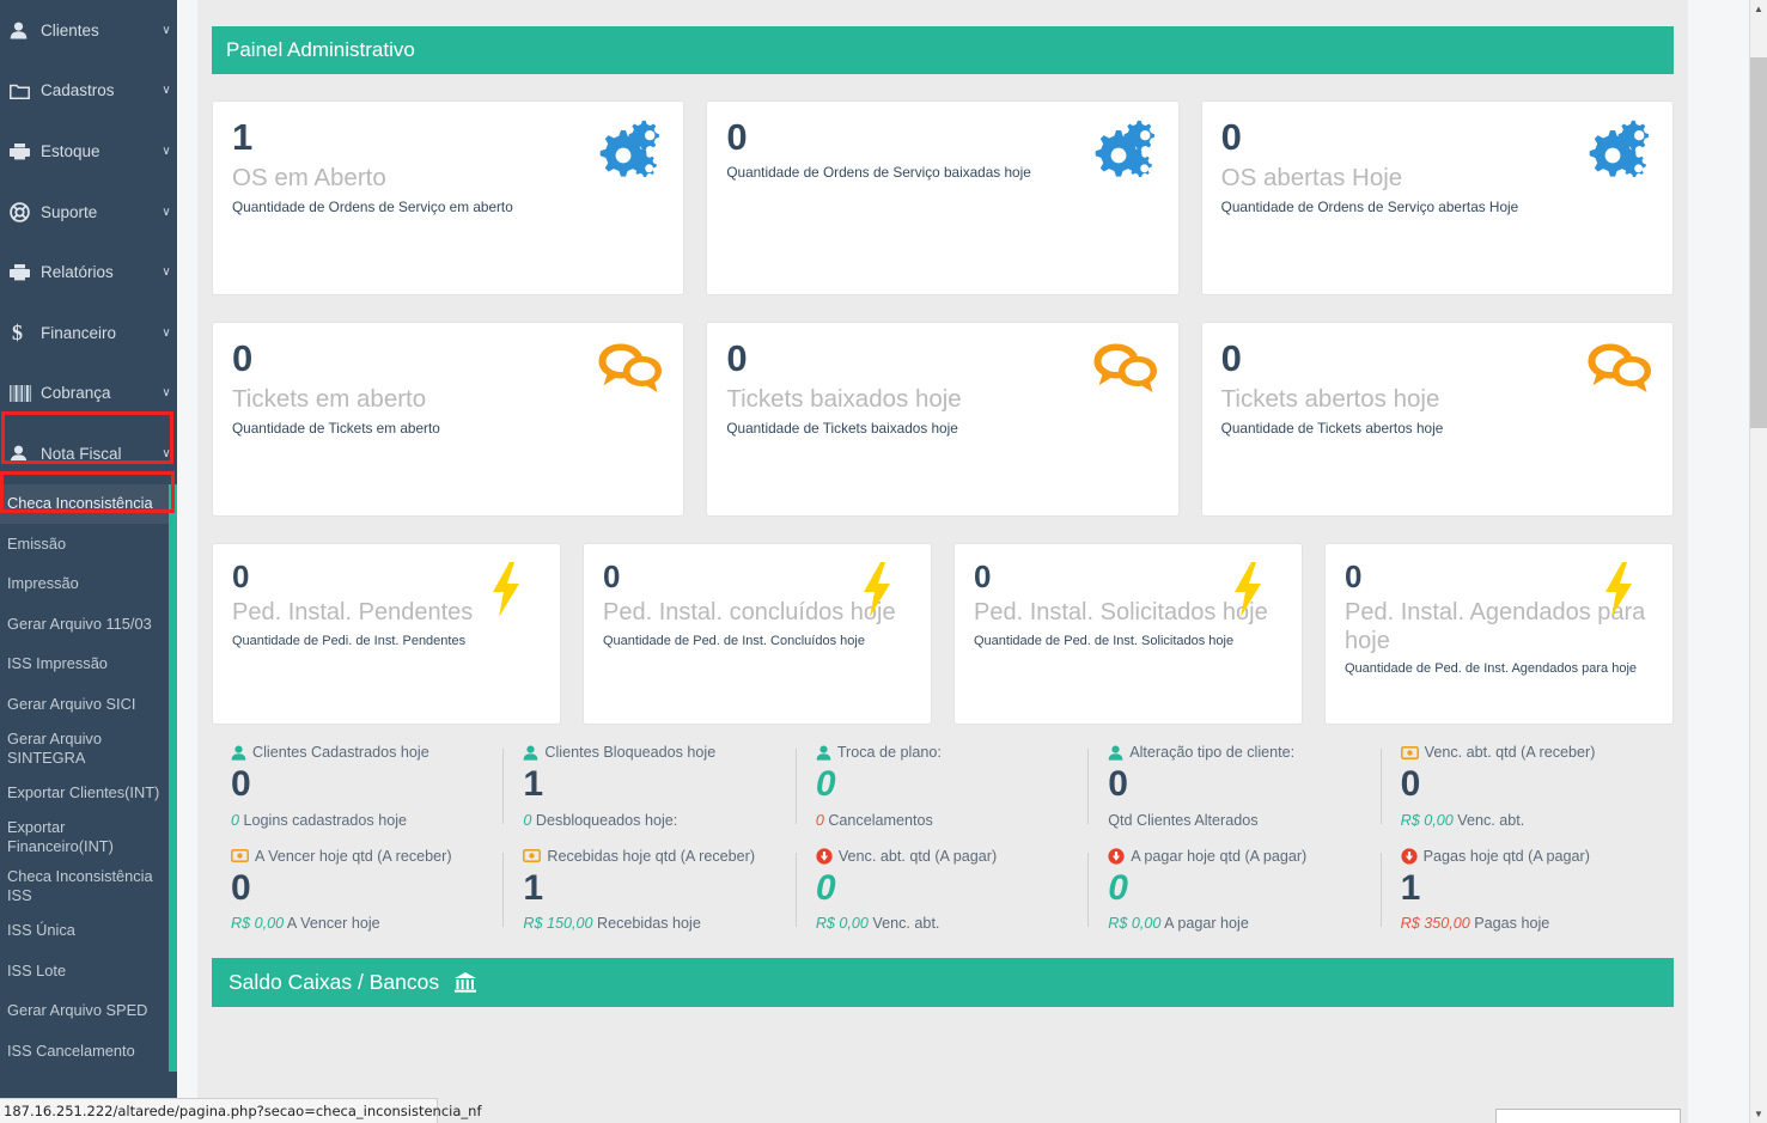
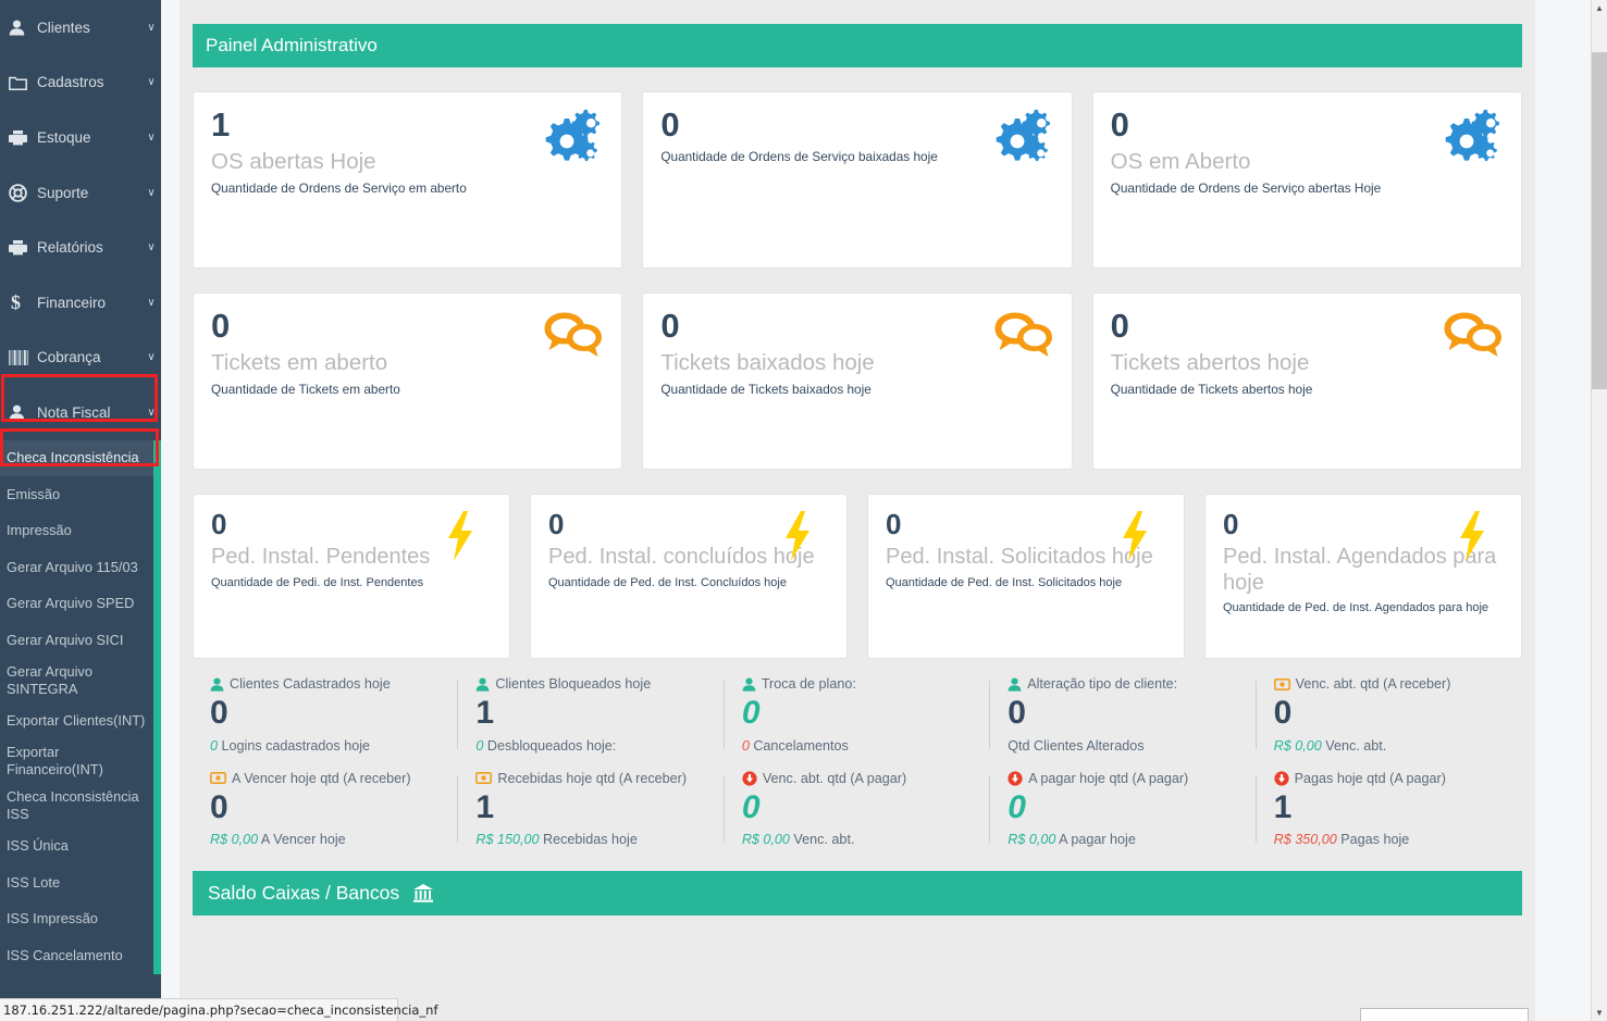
  Clientes
  ∨
  Cadastros
  ∨
  Estoque
  ∨
  Suporte
  ∨
  Relatórios
  ∨
  $
  Financeiro
  ∨
  Cobrança
  ∨
  Nota Fiscal
  ∨
  Checa Inconsistência
  Emissão
  Impressão
  Gerar Arquivo 115/03
- ISS Impressão
+ Gerar Arquivo SPED
  Gerar Arquivo SICI
  Gerar Arquivo SINTEGRA
  Exportar Clientes(INT)
  Exportar Financeiro(INT)
  Checa Inconsistência ISS
  ISS Única
  ISS Lote
- Gerar Arquivo SPED
+ ISS Impressão
  ISS Cancelamento
  Painel Administrativo
  1
- OS em Aberto
+ OS abertas Hoje
  Quantidade de Ordens de Serviço em aberto
  0
  Quantidade de Ordens de Serviço baixadas hoje
  0
- OS abertas Hoje
+ OS em Aberto
  Quantidade de Ordens de Serviço abertas Hoje
  0
  Tickets em aberto
  Quantidade de Tickets em aberto
  0
  Tickets baixados hoje
  Quantidade de Tickets baixados hoje
  0
  Tickets abertos hoje
  Quantidade de Tickets abertos hoje
  0
  Ped. Instal. Pendentes
  Quantidade de Pedi. de Inst. Pendentes
  0
  Ped. Instal. concluídos hoje
  Quantidade de Ped. de Inst. Concluídos hoje
  0
  Ped. Instal. Solicitados hje
  Quantidade de Ped. de Inst. Solicitados hoje
  0
  Ped. Instal. Agendados para hoje
  Quantidade de Ped. de Inst. Agendados para hoje
  Clientes Cadastrados hoje
  0
  0 Logins cadastrados hoje
  Clientes Bloqueados hoje
  1
  0 Desbloqueados hoje:
  Troca de plano:
  0
  0 Cancelamentos
  Alteração tipo de cliente:
  0
  Qtd Clientes Alterados
  Venc. abt. qtd (A receber)
  0
  R$ 0,00 Venc. abt.
  A Vencer hoje qtd (A receber)
  0
  R$ 0,00 A Vencer hoje
  Recebidas hoje qtd (A receber)
  1
  R$ 150,00 Recebidas hoje
  Venc. abt. qtd (A pagar)
  0
  R$ 0,00 Venc. abt.
  A pagar hoje qtd (A pagar)
  0
  R$ 0,00 A pagar hoje
  Pagas hoje qtd (A pagar)
  1
  R$ 350,00 Pagas hoje
  Saldo Caixas / Bancos
  187.16.251.222/altarede/pagina.php?secao=checa_inconsistencia_nf
  ▲
  ▼
